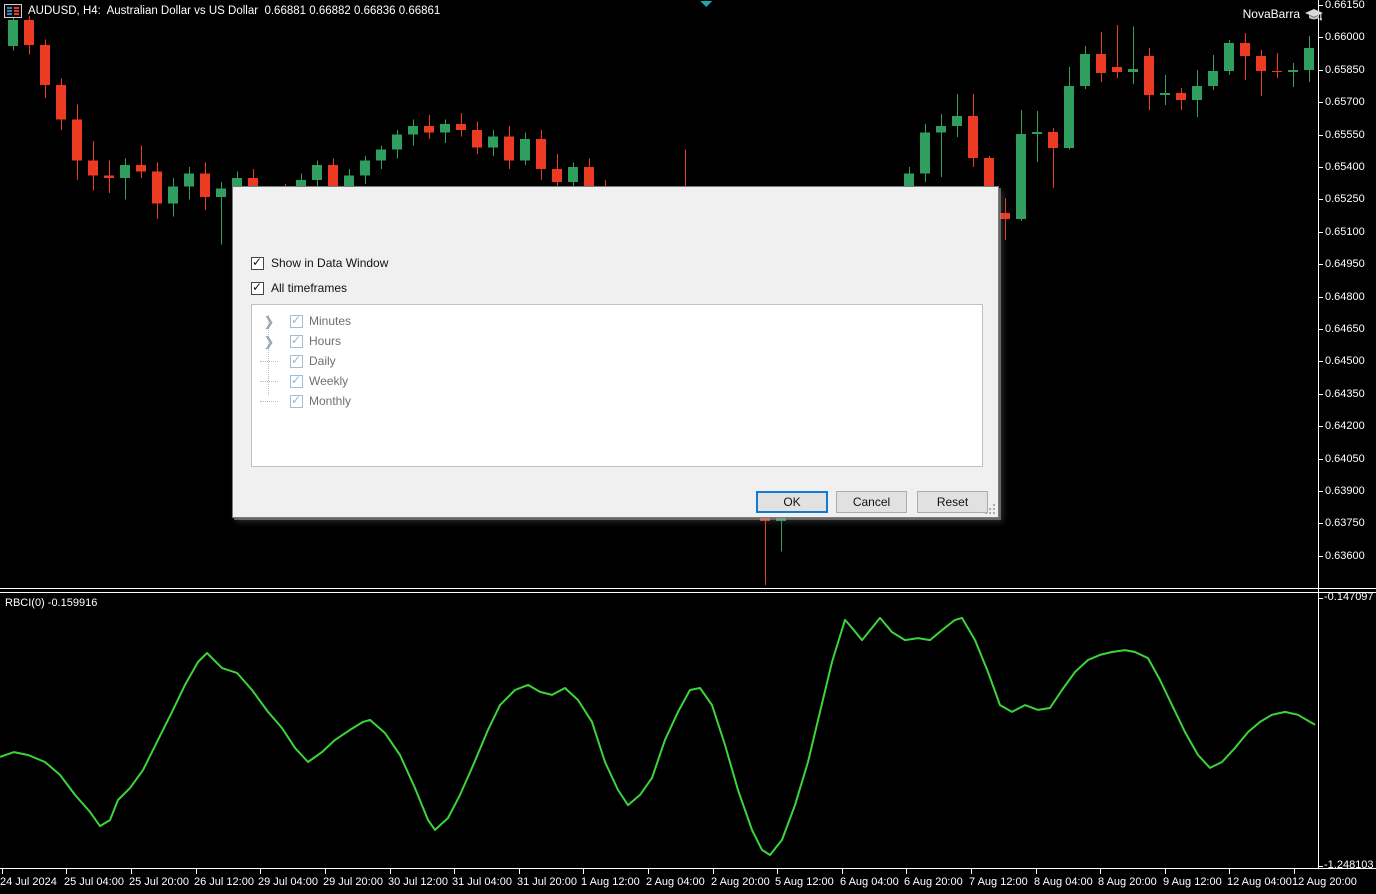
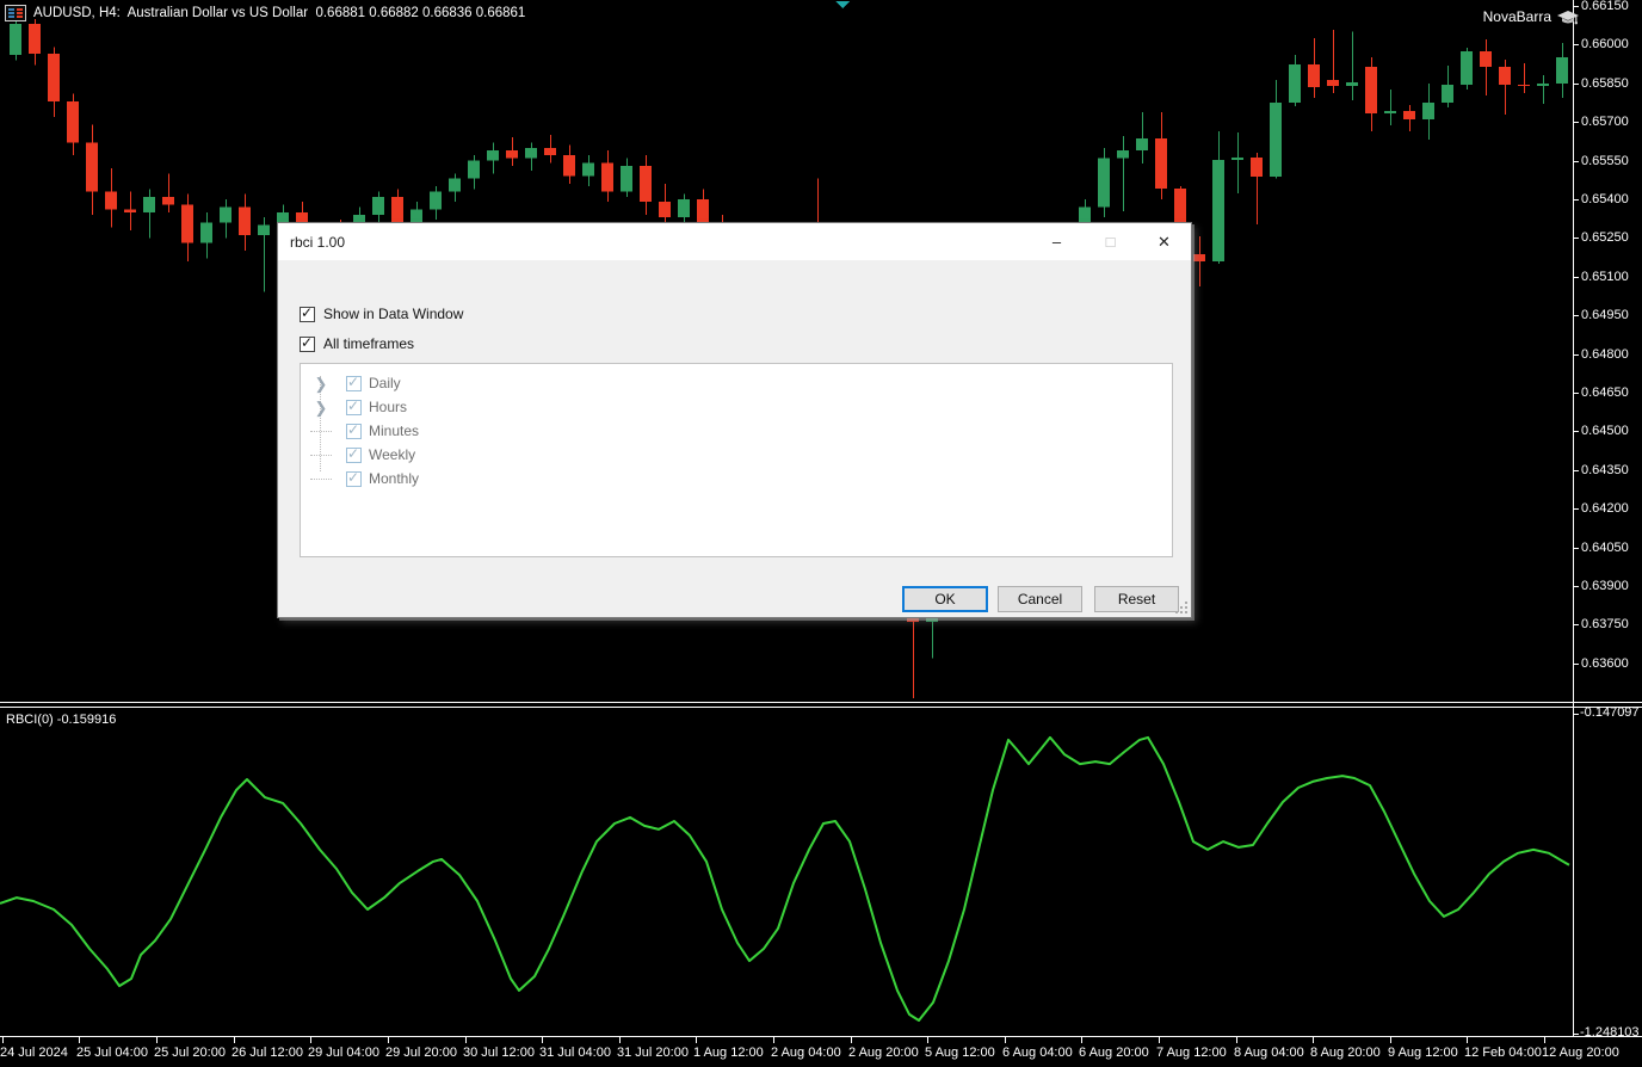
  AUDUSD, H4: Australian Dollar vs US Dollar 0.66881 0.66882 0.66836 0.66861
  NovaBarra
  0.66150
  0.66000
  0.65850
  0.65700
  0.65550
  0.65400
  0.65250
  0.65100
  0.64950
  0.64800
  0.64650
  0.64500
  0.64350
  0.64200
  0.64050
  0.63900
  0.63750
  0.63600
  -0.147097
  -1.248103
  RBCI(0) -0.159916
  24 Jul 2024
  25 Jul 04:00
  25 Jul 20:00
  26 Jul 12:00
  29 Jul 04:00
  29 Jul 20:00
  30 Jul 12:00
  31 Jul 04:00
  31 Jul 20:00
  1 Aug 12:00
  2 Aug 04:00
  2 Aug 20:00
  5 Aug 12:00
  6 Aug 04:00
  6 Aug 20:00
  7 Aug 12:00
  8 Aug 04:00
  8 Aug 20:00
  9 Aug 12:00
- 12 Aug 04:00
+ 12 Feb 04:00
  12 Aug 20:00
+ rbci 1.00
+ –
+ □
+ ✕
  ✓
  Show in Data Window
  ✓
  All timeframes
  ❯
  ✓
- Minutes
+ Daily
  ❯
  ✓
  Hours
  ✓
- Daily
+ Minutes
  ✓
  Weekly
  ✓
  Monthly
  OK
  Cancel
  Reset
